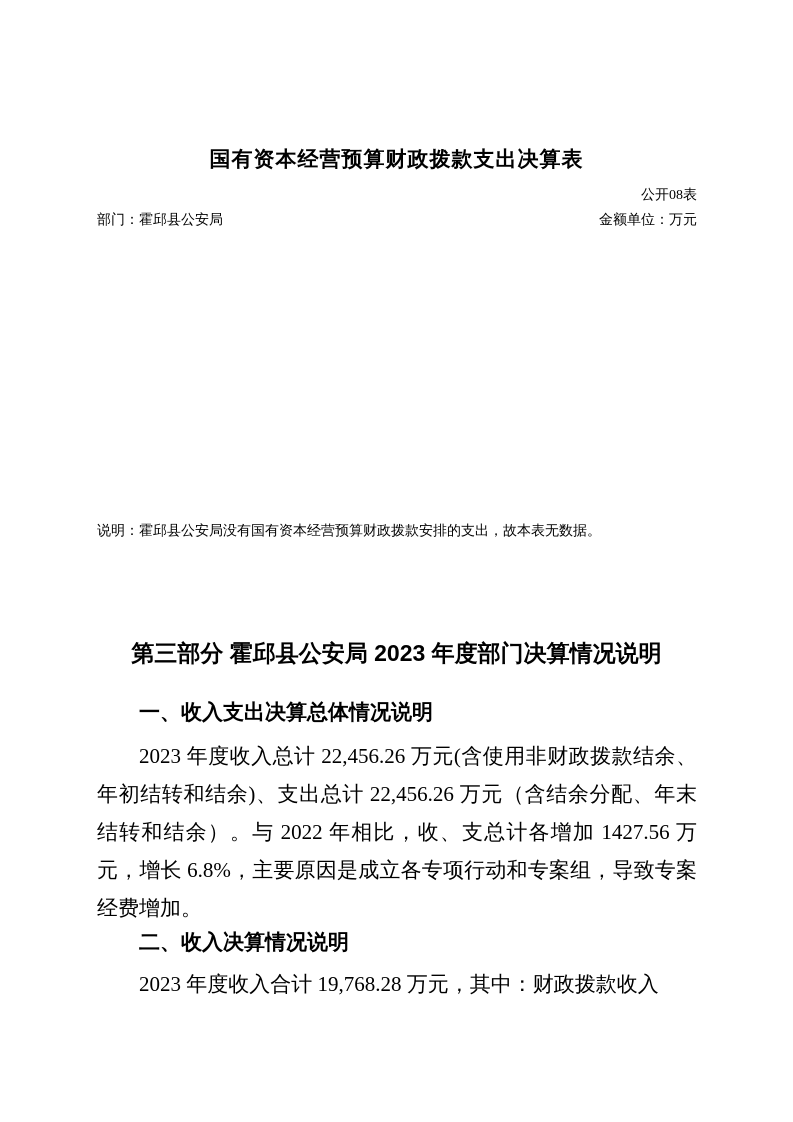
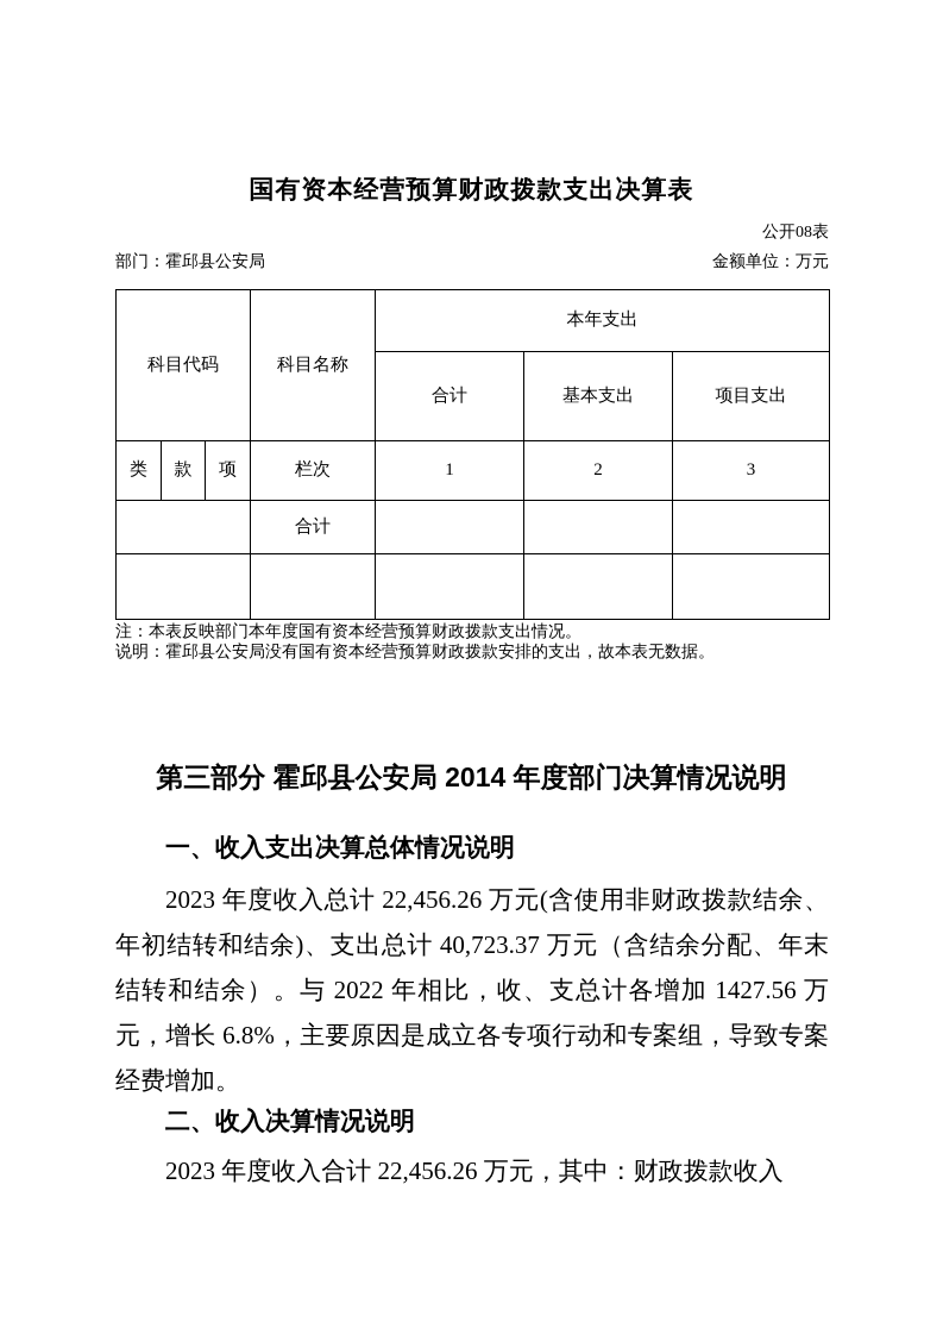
  国有资本经营预算财政拨款支出决算表
  公开08表
  部门：霍邱县公安局
  金额单位：万元
+ 科目代码	科目名称	本年支出
+ 合计	基本支出	项目支出
+ 类	款	项	栏次	1	2	3
+ 	合计
+ 注：本表反映部门本年度国有资本经营预算财政拨款支出情况。
  说明：霍邱县公安局没有国有资本经营预算财政拨款安排的支出，故本表无数据。
- 第三部分 霍邱县公安局 2023 年度部门决算情况说明
+ 第三部分 霍邱县公安局 2014 年度部门决算情况说明
  一、收入支出决算总体情况说明
- 2023 年度收入总计 22,456.26 万元(含使用非财政拨款结余、年初结转和结余)、支出总计 22,456.26 万元（含结余分配、年末结转和结余）。与 2022 年相比，收、支总计各增加 1427.56 万元，增长 6.8%，主要原因是成立各专项行动和专案组，导致专案经费增加。
+ 2023 年度收入总计 22,456.26 万元(含使用非财政拨款结余、年初结转和结余)、支出总计 40,723.37 万元（含结余分配、年末结转和结余）。与 2022 年相比，收、支总计各增加 1427.56 万元，增长 6.8%，主要原因是成立各专项行动和专案组，导致专案经费增加。
  二、收入决算情况说明
- 2023 年度收入合计 19,768.28 万元，其中：财政拨款收入
+ 2023 年度收入合计 22,456.26 万元，其中：财政拨款收入
